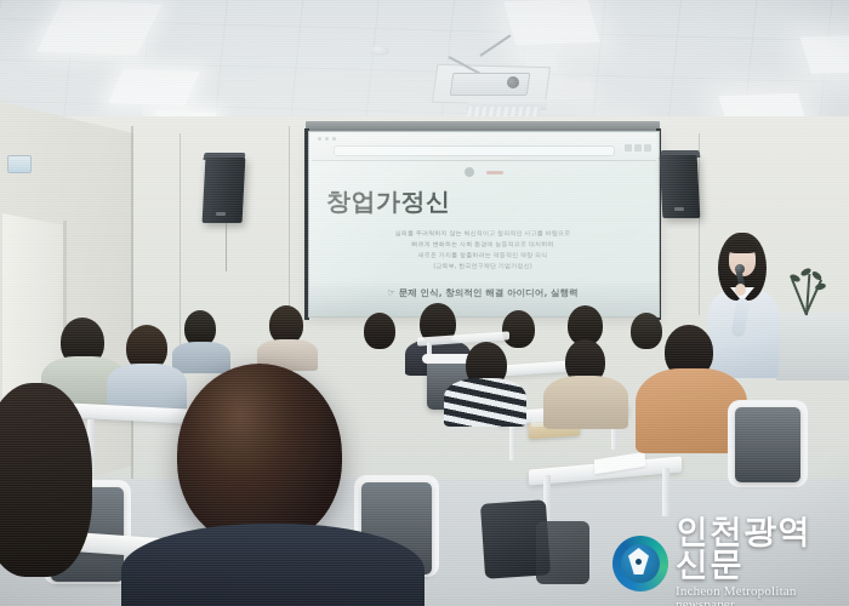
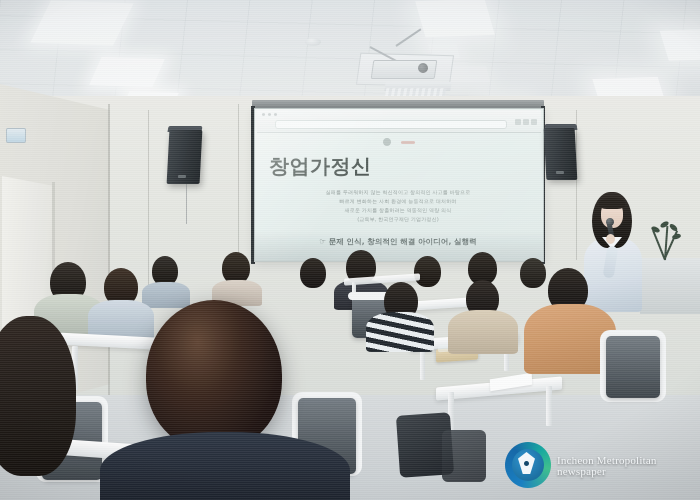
- 인천광역신문
  Incheon Metropolitan newspaper
